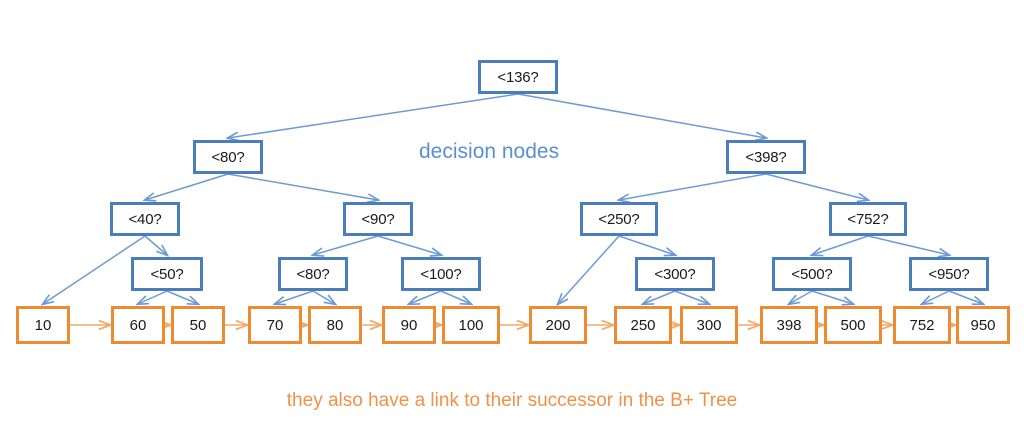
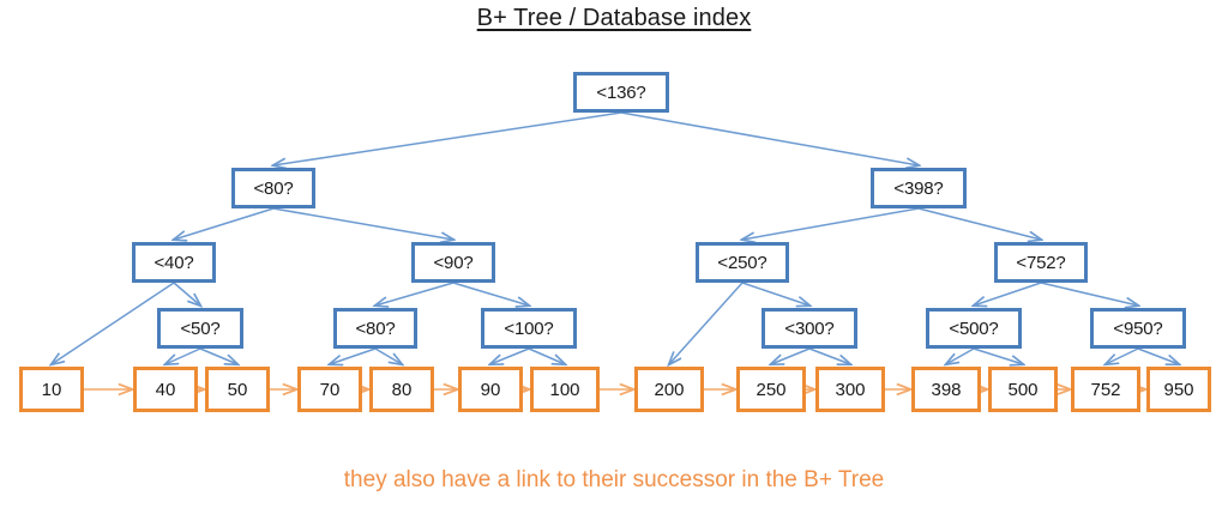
+ B+ Tree / Database index
  <136?
  <80?
  <398?
  <40?
  <90?
  <250?
  <752?
  <50?
  <80?
  <100?
  <300?
  <500?
  <950?
  10
- 60
+ 40
  50
  70
  80
  90
  100
  200
  250
  300
  398
  500
  752
  950
- decision nodes
  they also have a link to their successor in the B+ Tree
